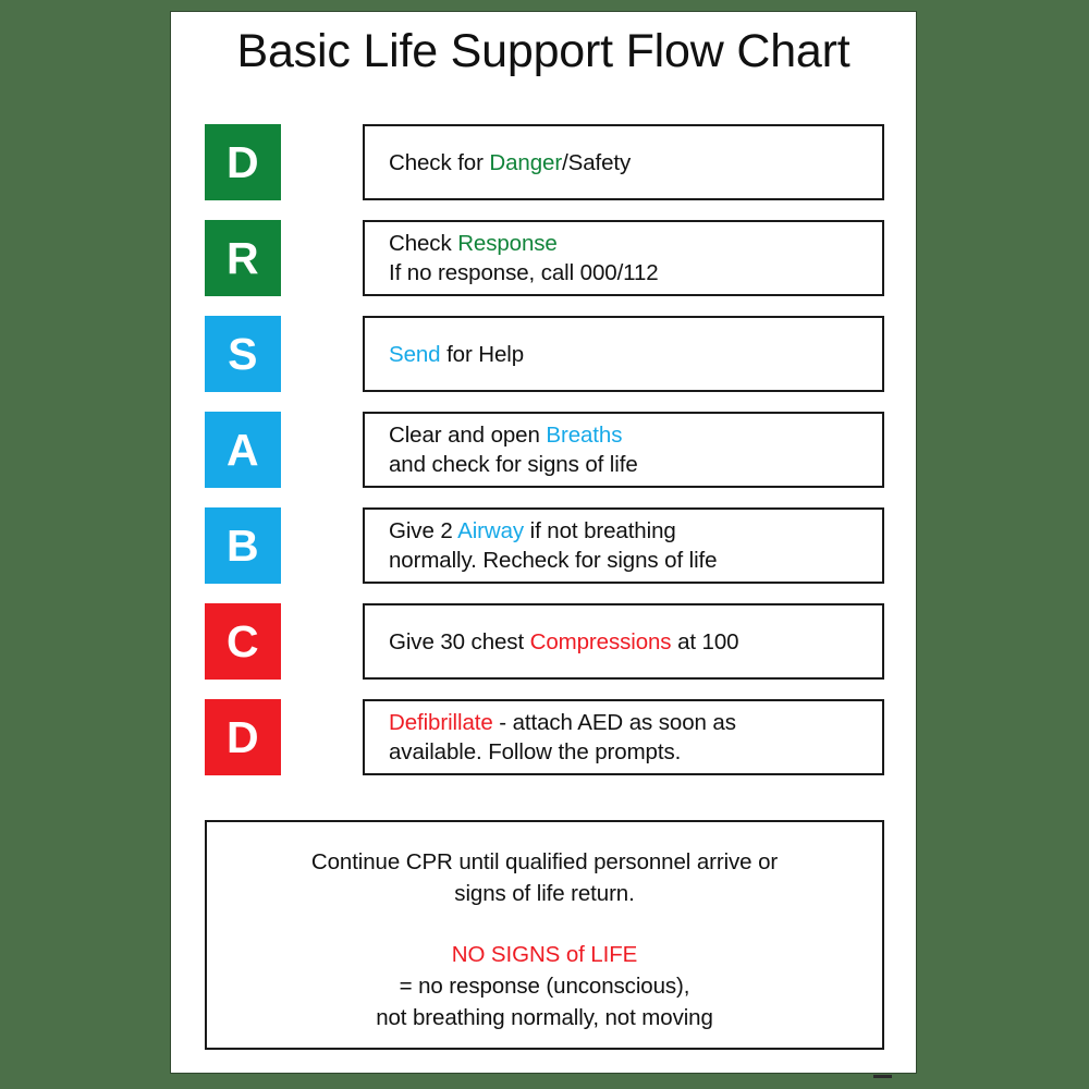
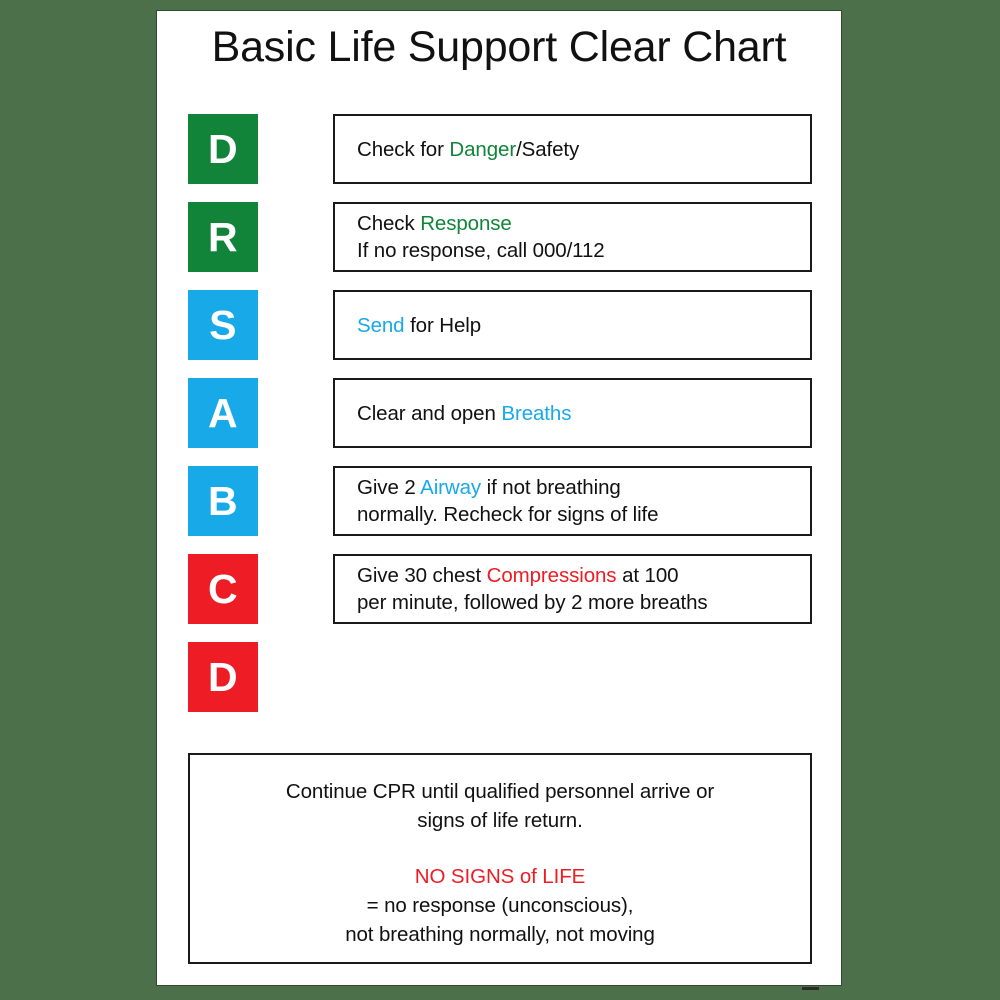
- Basic Life Support Flow Chart
+ Basic Life Support Clear Chart
  D
  Check for Danger/Safety
  R
  Check Response
  If no response, call 000/112
  S
  Send for Help
  A
  Clear and open Breaths
- and check for signs of life
  B
  Give 2 Airway if not breathing
  normally. Recheck for signs of life
  C
  Give 30 chest Compressions at 100
+ per minute, followed by 2 more breaths
  D
- Defibrillate - attach AED as soon as
- available. Follow the prompts.
  Continue CPR until qualified personnel arrive or
  signs of life return.
  NO SIGNS of LIFE
  = no response (unconscious),
  not breathing normally, not moving
